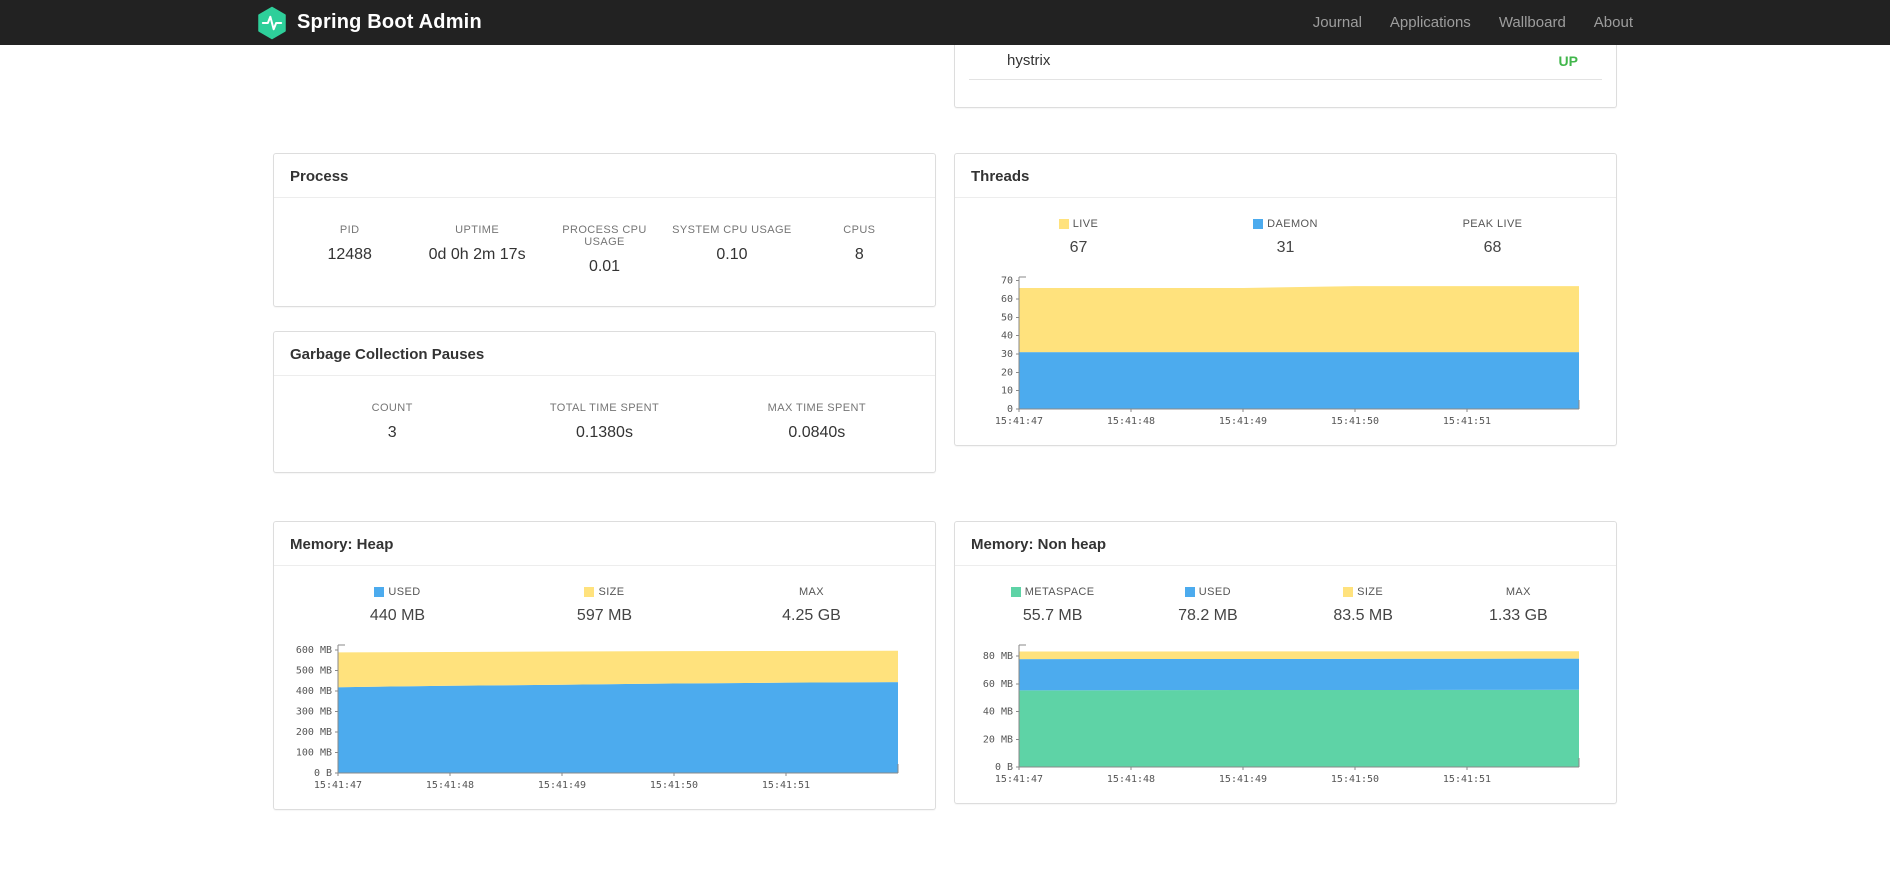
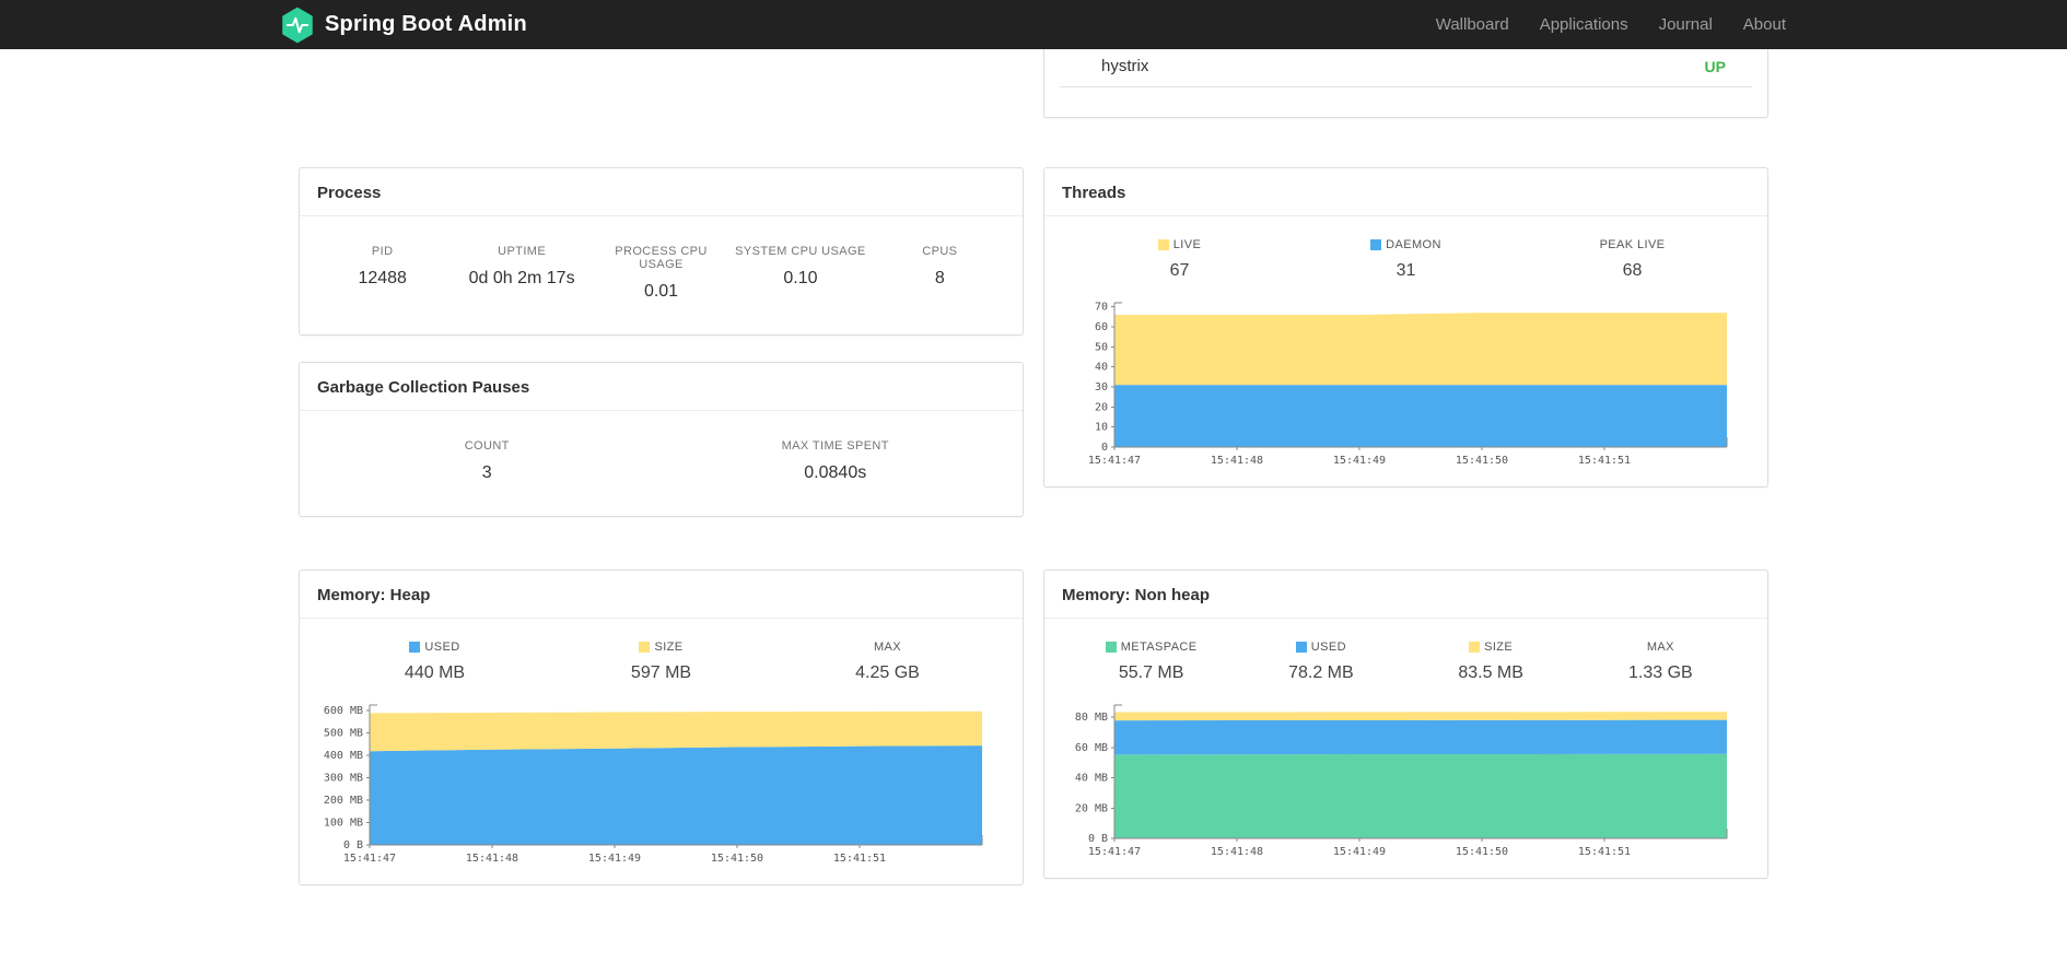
  Spring Boot Admin
- Journal
+ Wallboard
  Applications
- Wallboard
+ Journal
  About
  hystrix
  UP
  Process
  PID
  12488
  UPTIME
  0d 0h 2m 17s
  PROCESS CPU USAGE
  0.01
  SYSTEM CPU USAGE
  0.10
  CPUS
  8
  Garbage Collection Pauses
  COUNT
  3
- TOTAL TIME SPENT
- 0.1380s
  MAX TIME SPENT
  0.0840s
  Threads
  LIVE
  67
  DAEMON
  31
  PEAK LIVE
  68
  0
  10
  20
  30
  40
  50
  60
  70
  15:41:47
  15:41:48
  15:41:49
  15:41:50
  15:41:51
  Memory: Heap
  USED
  440 MB
  SIZE
  597 MB
  MAX
  4.25 GB
  0 B
  100 MB
  200 MB
  300 MB
  400 MB
  500 MB
  600 MB
  15:41:47
  15:41:48
  15:41:49
  15:41:50
  15:41:51
  Memory: Non heap
  METASPACE
  55.7 MB
  USED
  78.2 MB
  SIZE
  83.5 MB
  MAX
  1.33 GB
  0 B
  20 MB
  40 MB
  60 MB
  80 MB
  15:41:47
  15:41:48
  15:41:49
  15:41:50
  15:41:51
